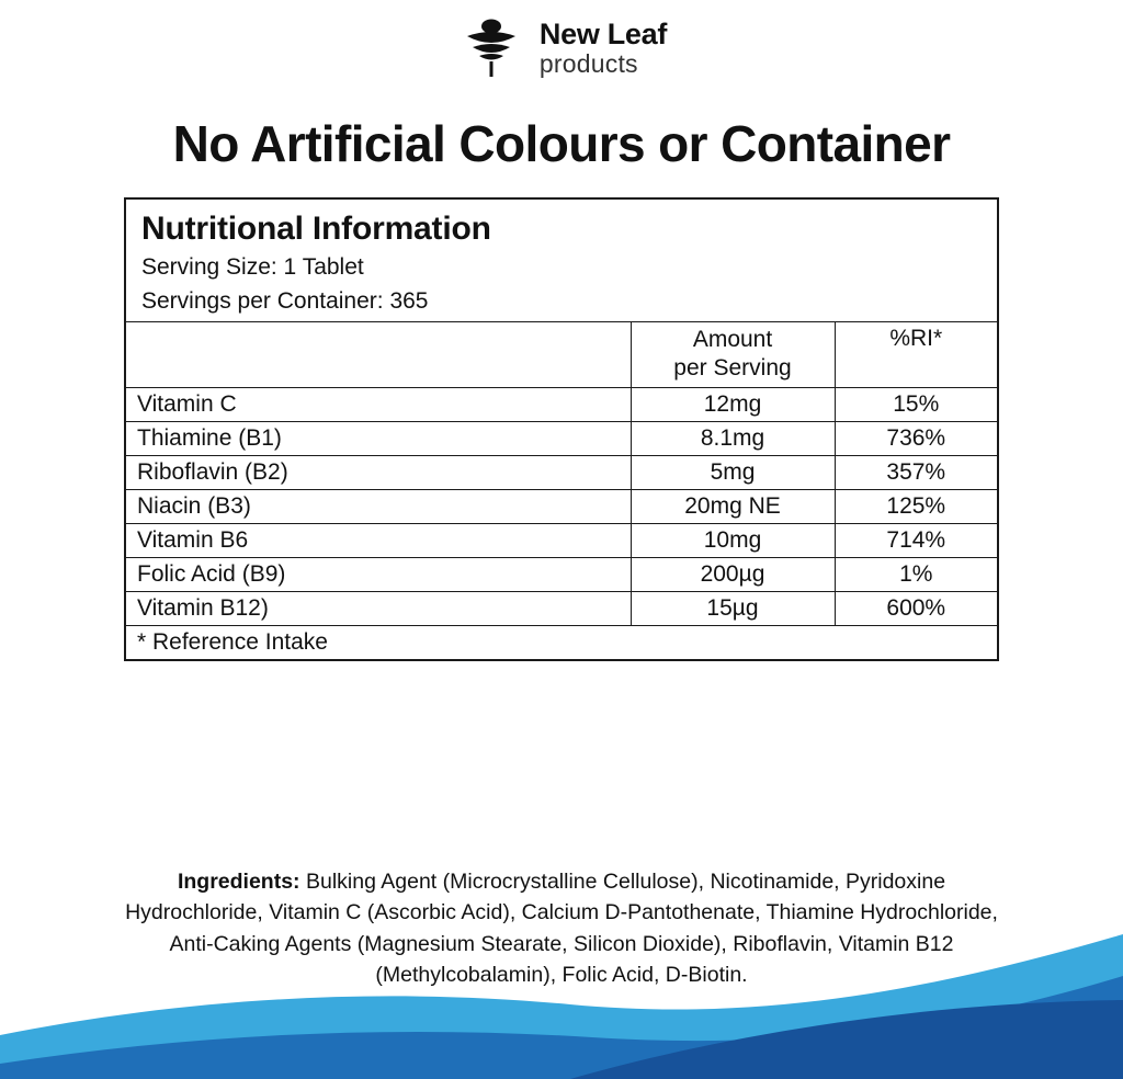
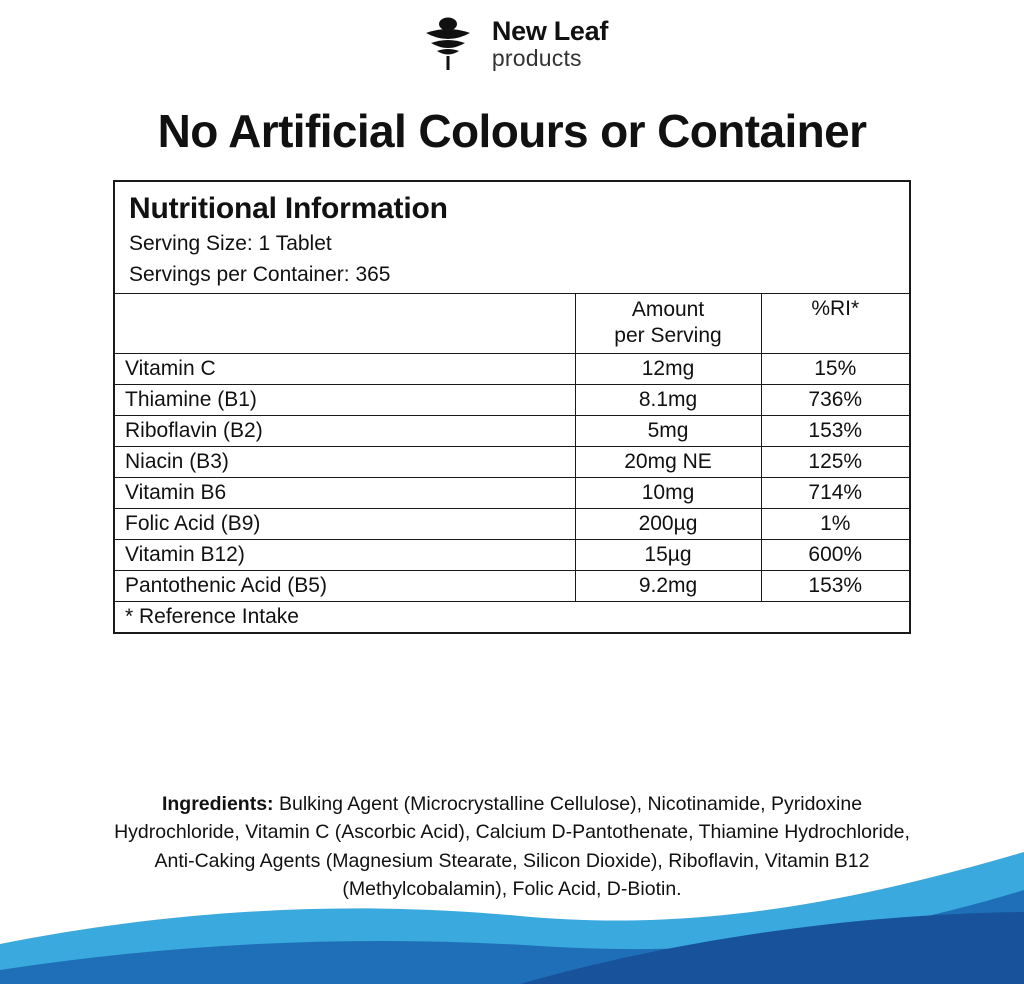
  New Leaf
  products
  No Artificial Colours or Container
  Nutritional Information
  Serving Size: 1 Tablet
  Servings per Container: 365
  	Amount per Serving	%RI*
  Vitamin C	12mg	15%
  Thiamine (B1)	8.1mg	736%
- Riboflavin (B2)	5mg	357%
+ Riboflavin (B2)	5mg	153%
  Niacin (B3)	20mg NE	125%
  Vitamin B6	10mg	714%
  Folic Acid (B9)	200µg	1%
  Vitamin B12)	15µg	600%
+ Pantothenic Acid (B5)	9.2mg	153%
  * Reference Intake
  Ingredients: Bulking Agent (Microcrystalline Cellulose), Nicotinamide, Pyridoxine Hydrochloride, Vitamin C (Ascorbic Acid), Calcium D-Pantothenate, Thiamine Hydrochloride, Anti-Caking Agents (Magnesium Stearate, Silicon Dioxide), Riboflavin, Vitamin B12 (Methylcobalamin), Folic Acid, D-Biotin.
